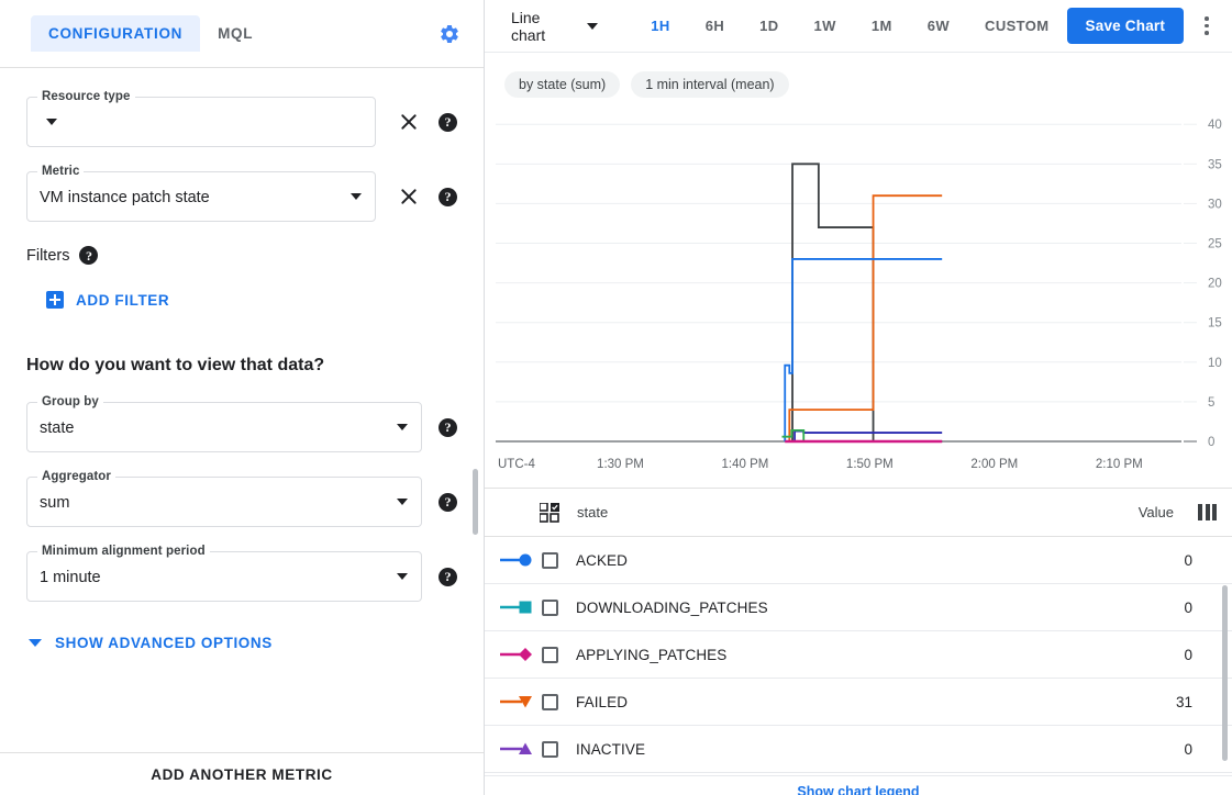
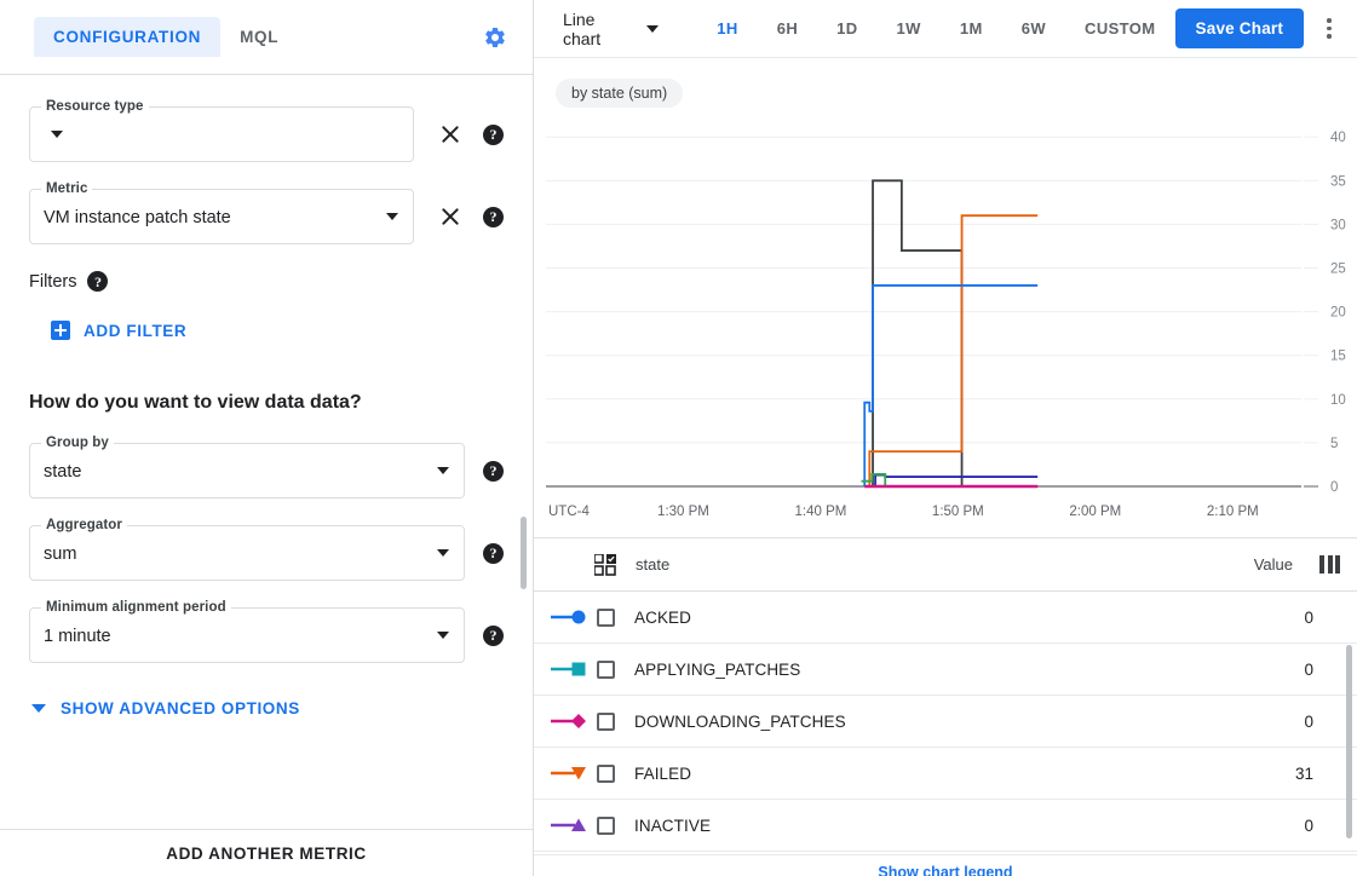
  CONFIGURATION
  MQL
  Resource type
  ?
  Metric
  VM instance patch state
  ?
  Filters
  ?
  ADD FILTER
- How do you want to view that data?
+ How do you want to view data data?
  Group by
  state
  ?
  Aggregator
  sum
  ?
  Minimum alignment period
  1 minute
  ?
  SHOW ADVANCED OPTIONS
  ADD ANOTHER METRIC
  Line chart
  1H
  6H
  1D
  1W
  1M
  6W
  CUSTOM
  Save Chart
  by state (sum)
- 1 min interval (mean)
  0
  5
  10
  15
  20
  25
  30
  35
  40
  1:30 PM
  1:40 PM
  1:50 PM
  2:00 PM
  2:10 PM
  UTC-4
  state
  Value
  ACKED
  0
- DOWNLOADING_PATCHES
+ APPLYING_PATCHES
  0
- APPLYING_PATCHES
+ DOWNLOADING_PATCHES
  0
  FAILED
  31
  INACTIVE
  0
  Show chart legend
